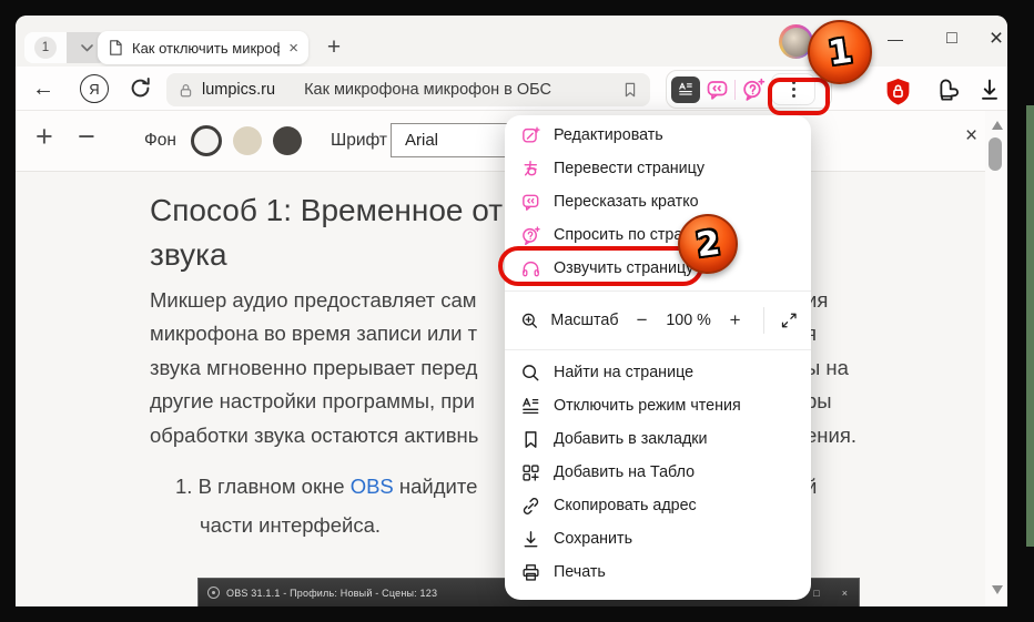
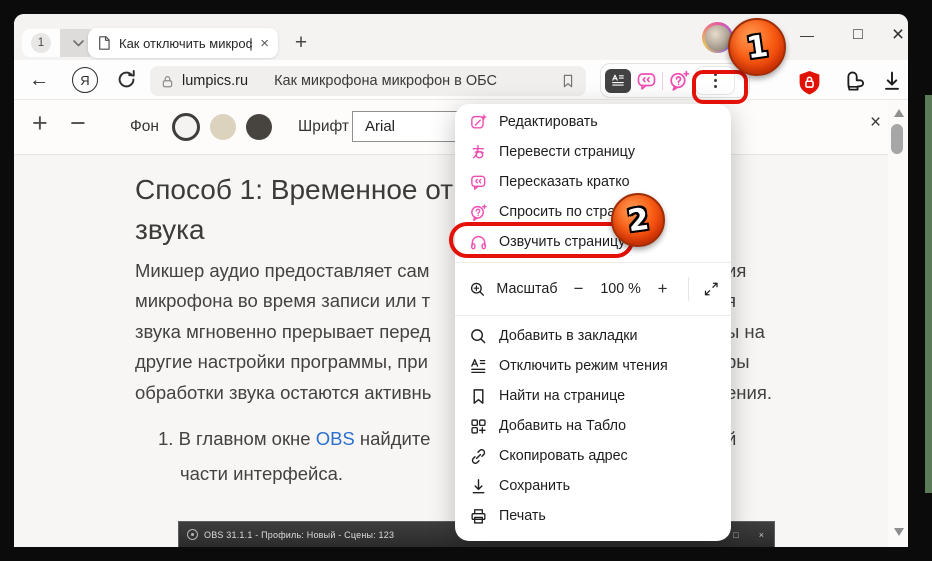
  1
  Как отключить микроф
  ×
  +
  —
  □
  ×
  ←
  Я
  lumpics.ru
  Как микрофона микрофон в ОБС
  +
  −
  Фон
  Шрифт
  Arial
  ×
  Способ 1: Временное от
  звука
  Микшер аудио предоставляет сам
  микрофона во время записи или т
  звука мгновенно прерывает перед
  другие настройки программы, при
  обработки звука остаются активнь
  ия
  я
  ы на
  ры
  ения.
  й
  1. В главном окне OBS найдите
  части интерфейса.
  OBS 31.1.1 - Профиль: Новый - Сцены: 123
  □
  ×
  Редактировать
  Перевести страницу
  Пересказать кратко
  Спросить по стр
  Озвучить страниц
  Масштаб
  −
  100 %
  +
- Найти на странице
+ Добавить в закладки
  Отключить режим чтения
- Добавить в закладки
+ Найти на странице
  Добавить на Табло
  Скопировать адрес
  Сохранить
  Печать
